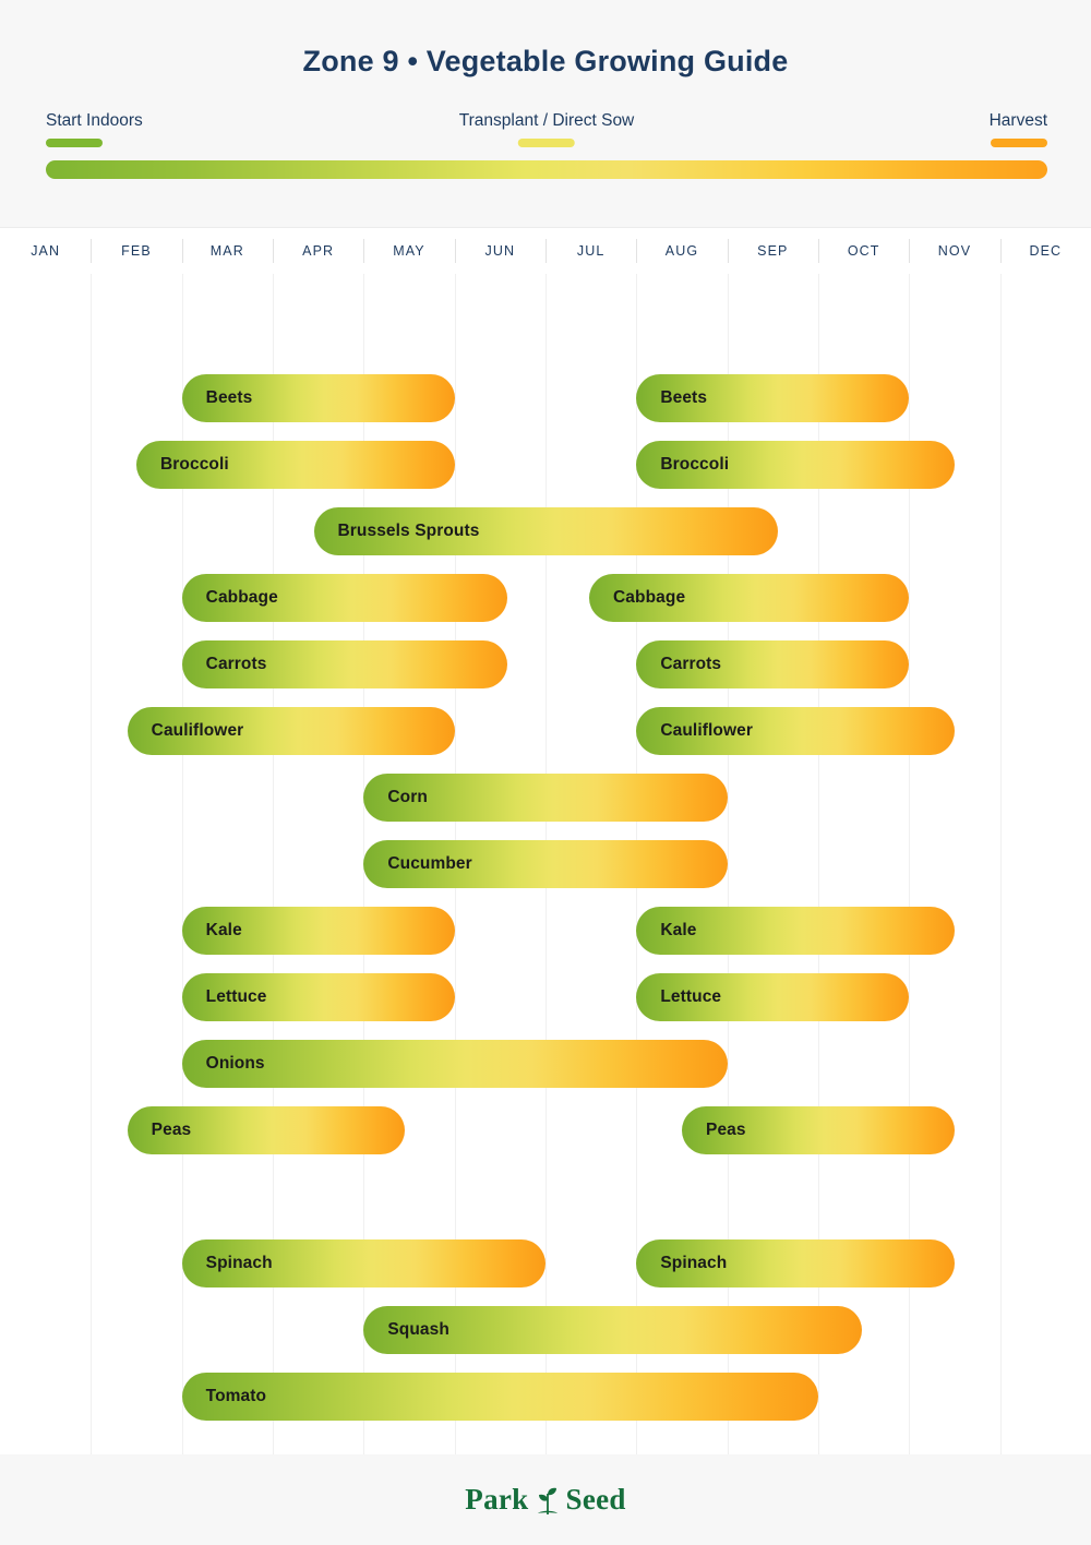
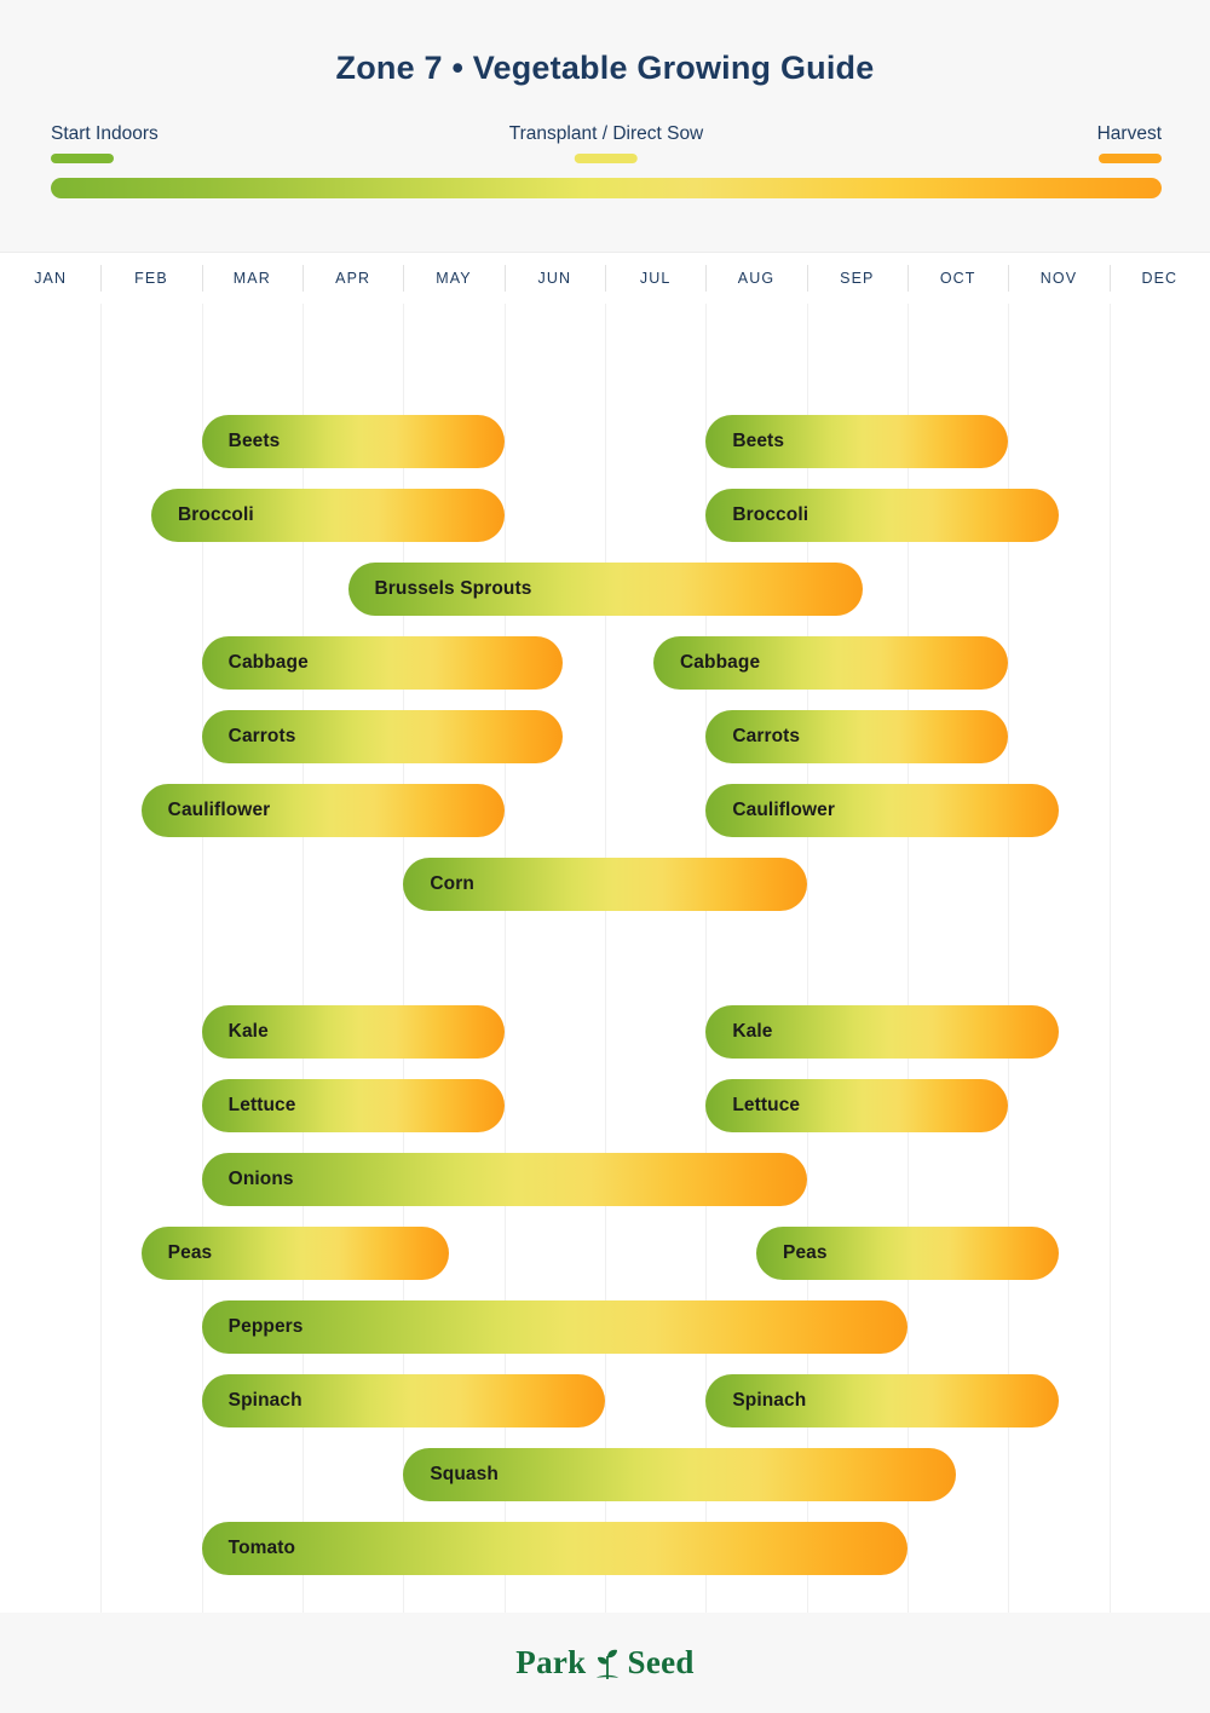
- Zone 9 • Vegetable Growing Guide
+ Zone 7 • Vegetable Growing Guide
  Start Indoors
  Transplant / Direct Sow
  Harvest
  JAN
  FEB
  MAR
  APR
  MAY
  JUN
  JUL
  AUG
  SEP
  OCT
  NOV
  DEC
  Beets
  Beets
  Broccoli
  Broccoli
  Brussels Sprouts
  Cabbage
  Cabbage
  Carrots
  Carrots
  Cauliflower
  Cauliflower
  Corn
- Cucumber
  Kale
  Kale
  Lettuce
  Lettuce
  Onions
  Peas
  Peas
+ Peppers
  Spinach
  Spinach
  Squash
  Tomato
  Park
  Seed
